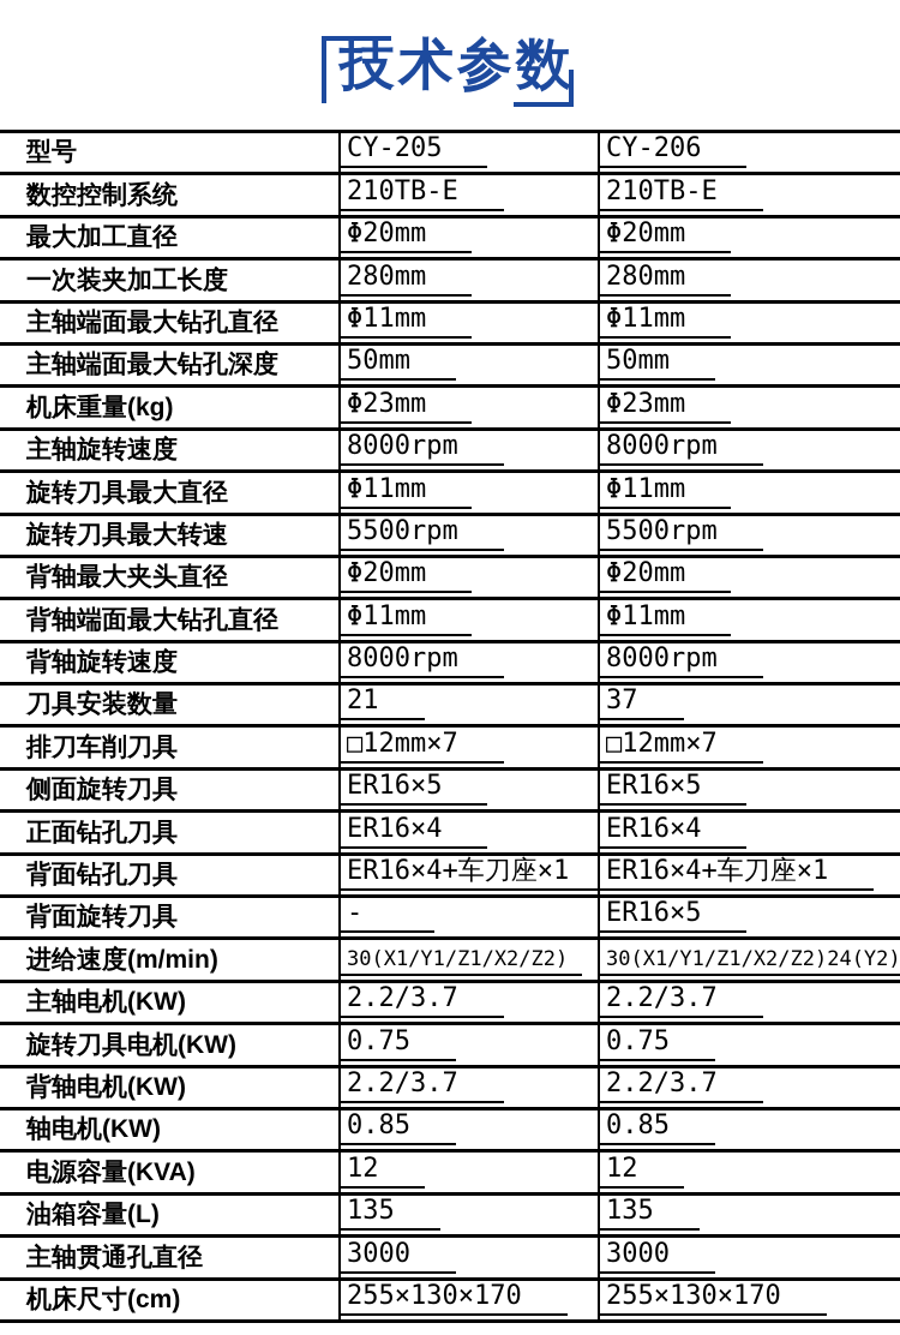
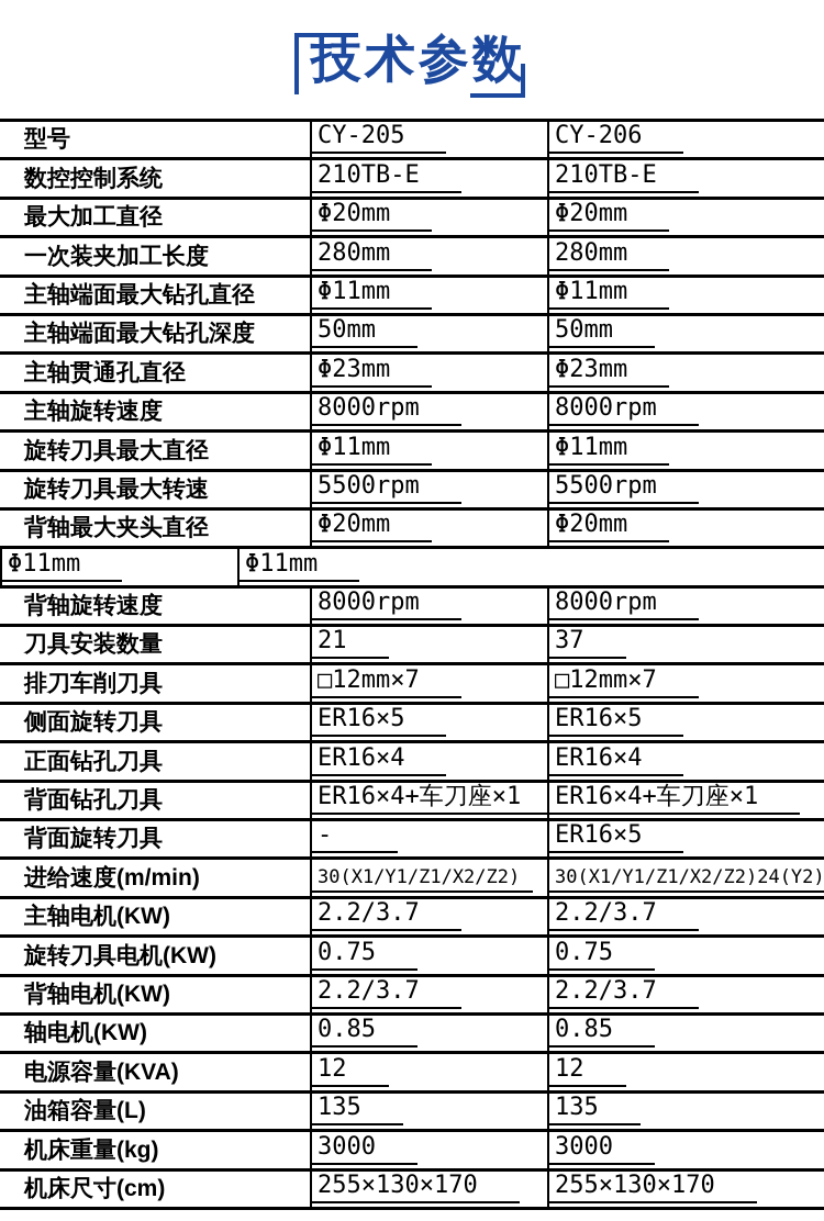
  技术参数
  型号
  CY-205
  CY-206
  数控控制系统
  210TB-E
  210TB-E
  最大加工直径
  Φ20mm
  Φ20mm
  一次装夹加工长度
  280mm
  280mm
  主轴端面最大钻孔直径
  Φ11mm
  Φ11mm
  主轴端面最大钻孔深度
  50mm
  50mm
- 机床重量(kg)
+ 主轴贯通孔直径
  Φ23mm
  Φ23mm
  主轴旋转速度
  8000rpm
  8000rpm
  旋转刀具最大直径
  Φ11mm
  Φ11mm
  旋转刀具最大转速
  5500rpm
  5500rpm
  背轴最大夹头直径
  Φ20mm
  Φ20mm
- 背轴端面最大钻孔直径
  Φ11mm
  Φ11mm
  背轴旋转速度
  8000rpm
  8000rpm
  刀具安装数量
  21
  37
  排刀车削刀具
  □12mm×7
  □12mm×7
  侧面旋转刀具
  ER16×5
  ER16×5
  正面钻孔刀具
  ER16×4
  ER16×4
  背面钻孔刀具
  ER16×4+车刀座×1
  ER16×4+车刀座×1
  背面旋转刀具
  -
  ER16×5
  进给速度(m/min)
  30(X1/Y1/Z1/X2/Z2)
  30(X1/Y1/Z1/X2/Z2)24(Y2)
  主轴电机(KW)
  2.2/3.7
  2.2/3.7
  旋转刀具电机(KW)
  0.75
  0.75
  背轴电机(KW)
  2.2/3.7
  2.2/3.7
  轴电机(KW)
  0.85
  0.85
  电源容量(KVA)
  12
  12
  油箱容量(L)
  135
  135
- 主轴贯通孔直径
+ 机床重量(kg)
  3000
  3000
  机床尺寸(cm)
  255×130×170
  255×130×170
